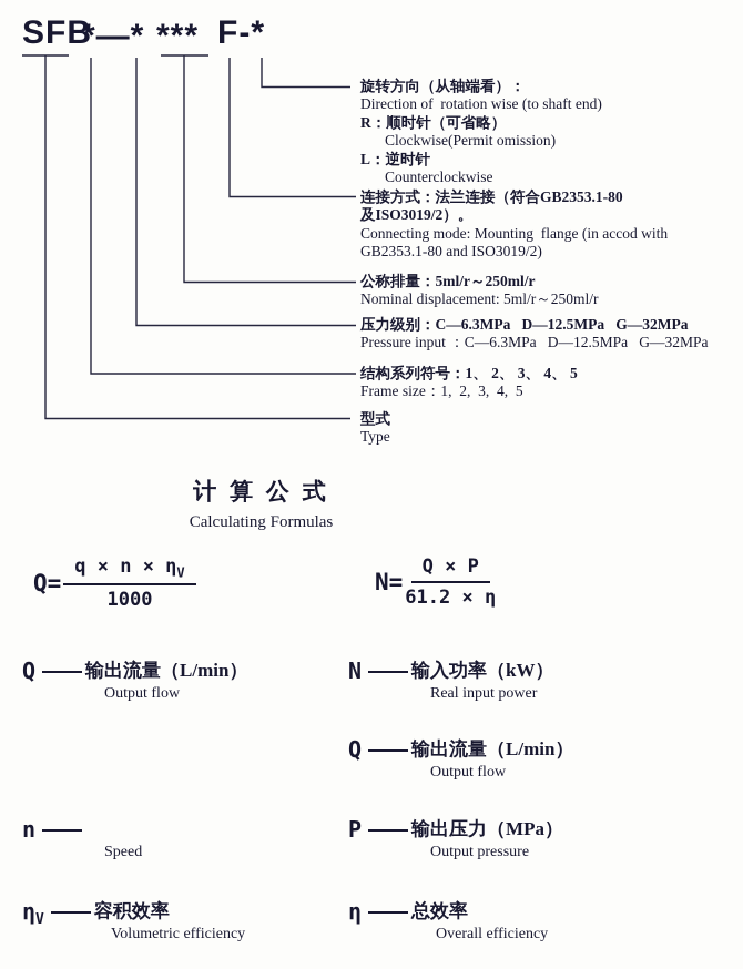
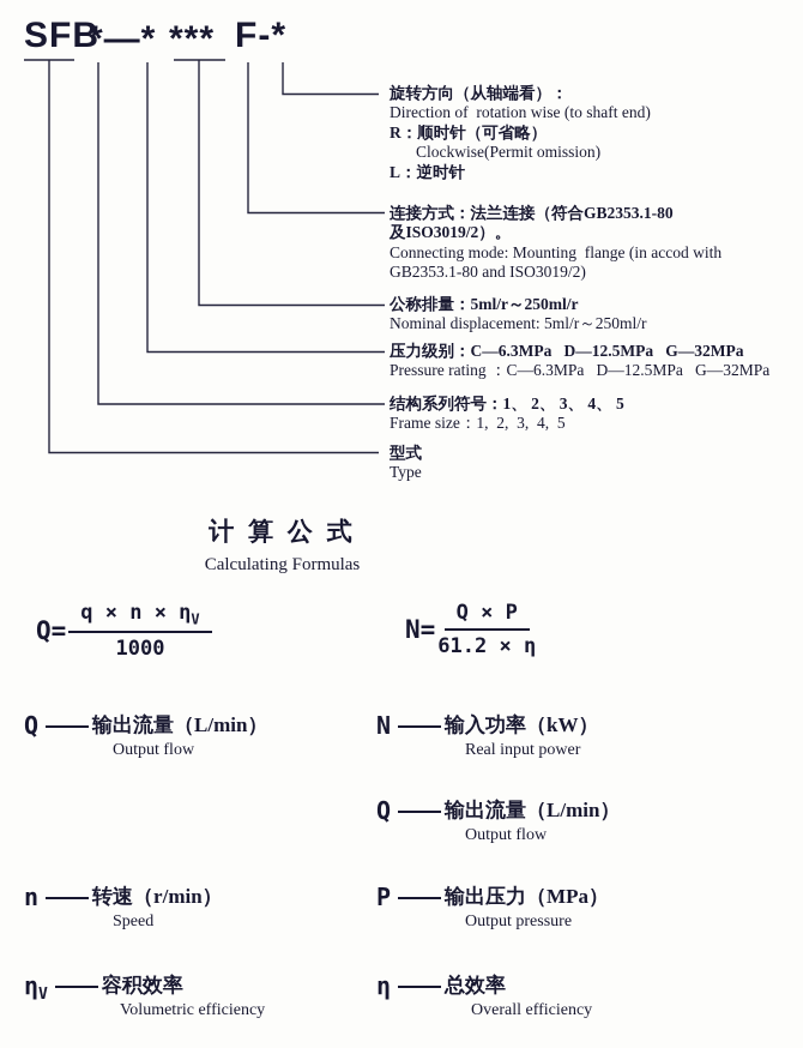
  SFB
  *—*
  ***
  F-*
  旋转方向（从轴端看）：
  Direction of rotation wise (to shaft end)
  R：顺时针（可省略）
  Clockwise(Permit omission)
  L：逆时针
- Counterclockwise
  连接方式：法兰连接（符合GB2353.1-80
  及ISO3019/2）。
  Connecting mode: Mounting flange (in accod with
  GB2353.1-80 and ISO3019/2)
  公称排量：5ml/r～250ml/r
  Nominal displacement: 5ml/r～250ml/r
  压力级别：C—6.3MPa D—12.5MPa G—32MPa
- Pressure input ：C—6.3MPa D—12.5MPa G—32MPa
+ Pressure rating ：C—6.3MPa D—12.5MPa G—32MPa
  结构系列符号：1、 2、 3、 4、 5
  Frame size：1, 2, 3, 4, 5
  型式
  Type
  计 算 公 式
  Calculating Formulas
  Q=
  q × n × ηV
  1000
  N=
  Q × P
  61.2 × η
  Q
  输出流量（L/min）
  Output flow
  N
  输入功率（kW）
  Real input power
  Q
  输出流量（L/min）
  Output flow
  n
+ 转速（r/min）
  Speed
  P
  输出压力（MPa）
  Output pressure
  η
  V
  容积效率
  Volumetric efficiency
  η
  总效率
  Overall efficiency
